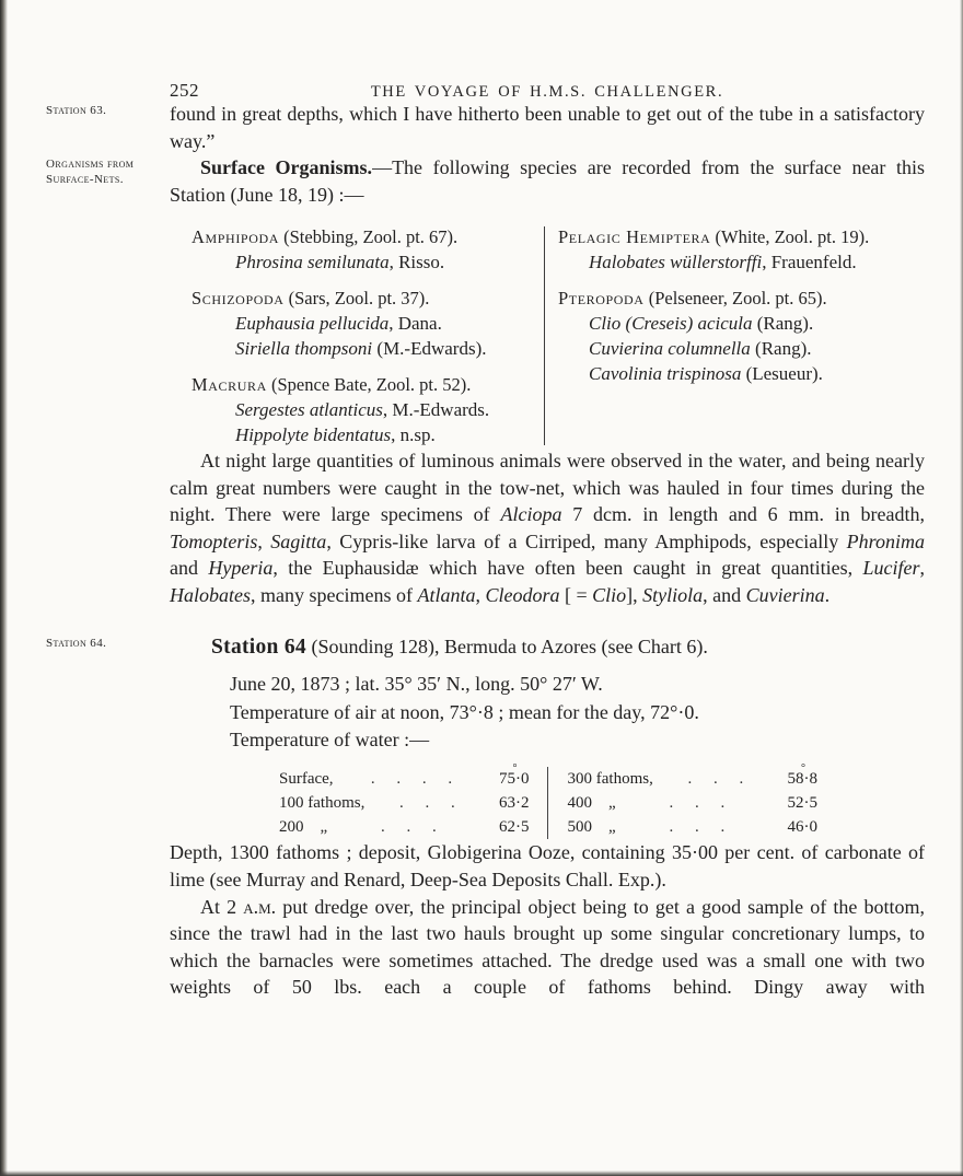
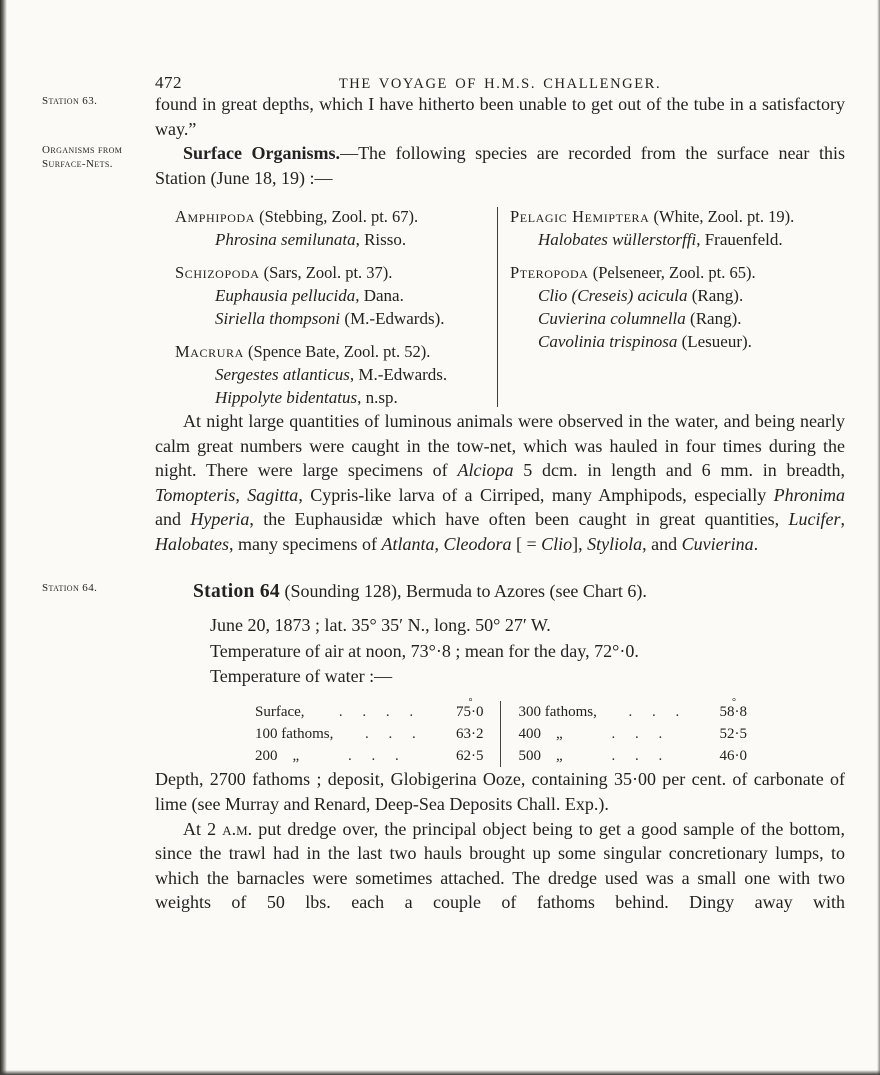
- 252
+ 472
  THE VOYAGE OF H.M.S. CHALLENGER.
  Station 63.
  found in great depths, which I have hitherto been unable to get out of the tube in a satisfactory way.”
  Organisms from
  Surface-Nets.
  Surface Organisms.—The following species are recorded from the surface near this Station (June 18, 19) :—
  Amphipoda (Stebbing, Zool. pt. 67).
  Phrosina semilunata, Risso.
  Schizopoda (Sars, Zool. pt. 37).
  Euphausia pellucida, Dana.
  Siriella thompsoni (M.-Edwards).
  Macrura (Spence Bate, Zool. pt. 52).
  Sergestes atlanticus, M.-Edwards.
  Hippolyte bidentatus, n.sp.
  Pelagic Hemiptera (White, Zool. pt. 19).
  Halobates wüllerstorffi, Frauenfeld.
  Pteropoda (Pelseneer, Zool. pt. 65).
  Clio (Creseis) acicula (Rang).
  Cuvierina columnella (Rang).
  Cavolinia trispinosa (Lesueur).
- At night large quantities of luminous animals were observed in the water, and being nearly calm great numbers were caught in the tow-net, which was hauled in four times during the night. There were large specimens of Alciopa 7 dcm. in length and 6 mm. in breadth, Tomopteris, Sagitta, Cypris-like larva of a Cirriped, many Amphipods, especially Phronima and Hyperia, the Euphausidæ which have often been caught in great quantities, Lucifer, Halobates, many specimens of Atlanta, Cleodora [ = Clio], Styliola, and Cuvierina.
+ At night large quantities of luminous animals were observed in the water, and being nearly calm great numbers were caught in the tow-net, which was hauled in four times during the night. There were large specimens of Alciopa 5 dcm. in length and 6 mm. in breadth, Tomopteris, Sagitta, Cypris-like larva of a Cirriped, many Amphipods, especially Phronima and Hyperia, the Euphausidæ which have often been caught in great quantities, Lucifer, Halobates, many specimens of Atlanta, Cleodora [ = Clio], Styliola, and Cuvierina.
  Station 64.
  Station 64 (Sounding 128), Bermuda to Azores (see Chart 6).
  June 20, 1873 ; lat. 35° 35′ N., long. 50° 27′ W.
  Temperature of air at noon, 73°·8 ; mean for the day, 72°·0.
  Temperature of water :—
  Surface,
  . . . .
  75·0
  °
  100 fathoms,
  . . .
  63·2
  200 „
  . . .
  62·5
  300 fathoms,
  . . .
  58·8
  °
  400 „
  . . .
  52·5
  500 „
  . . .
  46·0
- Depth, 1300 fathoms ; deposit, Globigerina Ooze, containing 35·00 per cent. of carbonate of lime (see Murray and Renard, Deep-Sea Deposits Chall. Exp.).
+ Depth, 2700 fathoms ; deposit, Globigerina Ooze, containing 35·00 per cent. of carbonate of lime (see Murray and Renard, Deep-Sea Deposits Chall. Exp.).
  At 2 a.m. put dredge over, the principal object being to get a good sample of the bottom, since the trawl had in the last two hauls brought up some singular concretionary lumps, to which the barnacles were sometimes attached. The dredge used was a small one with two weights of 50 lbs. each a couple of fathoms behind. Dingy away with
